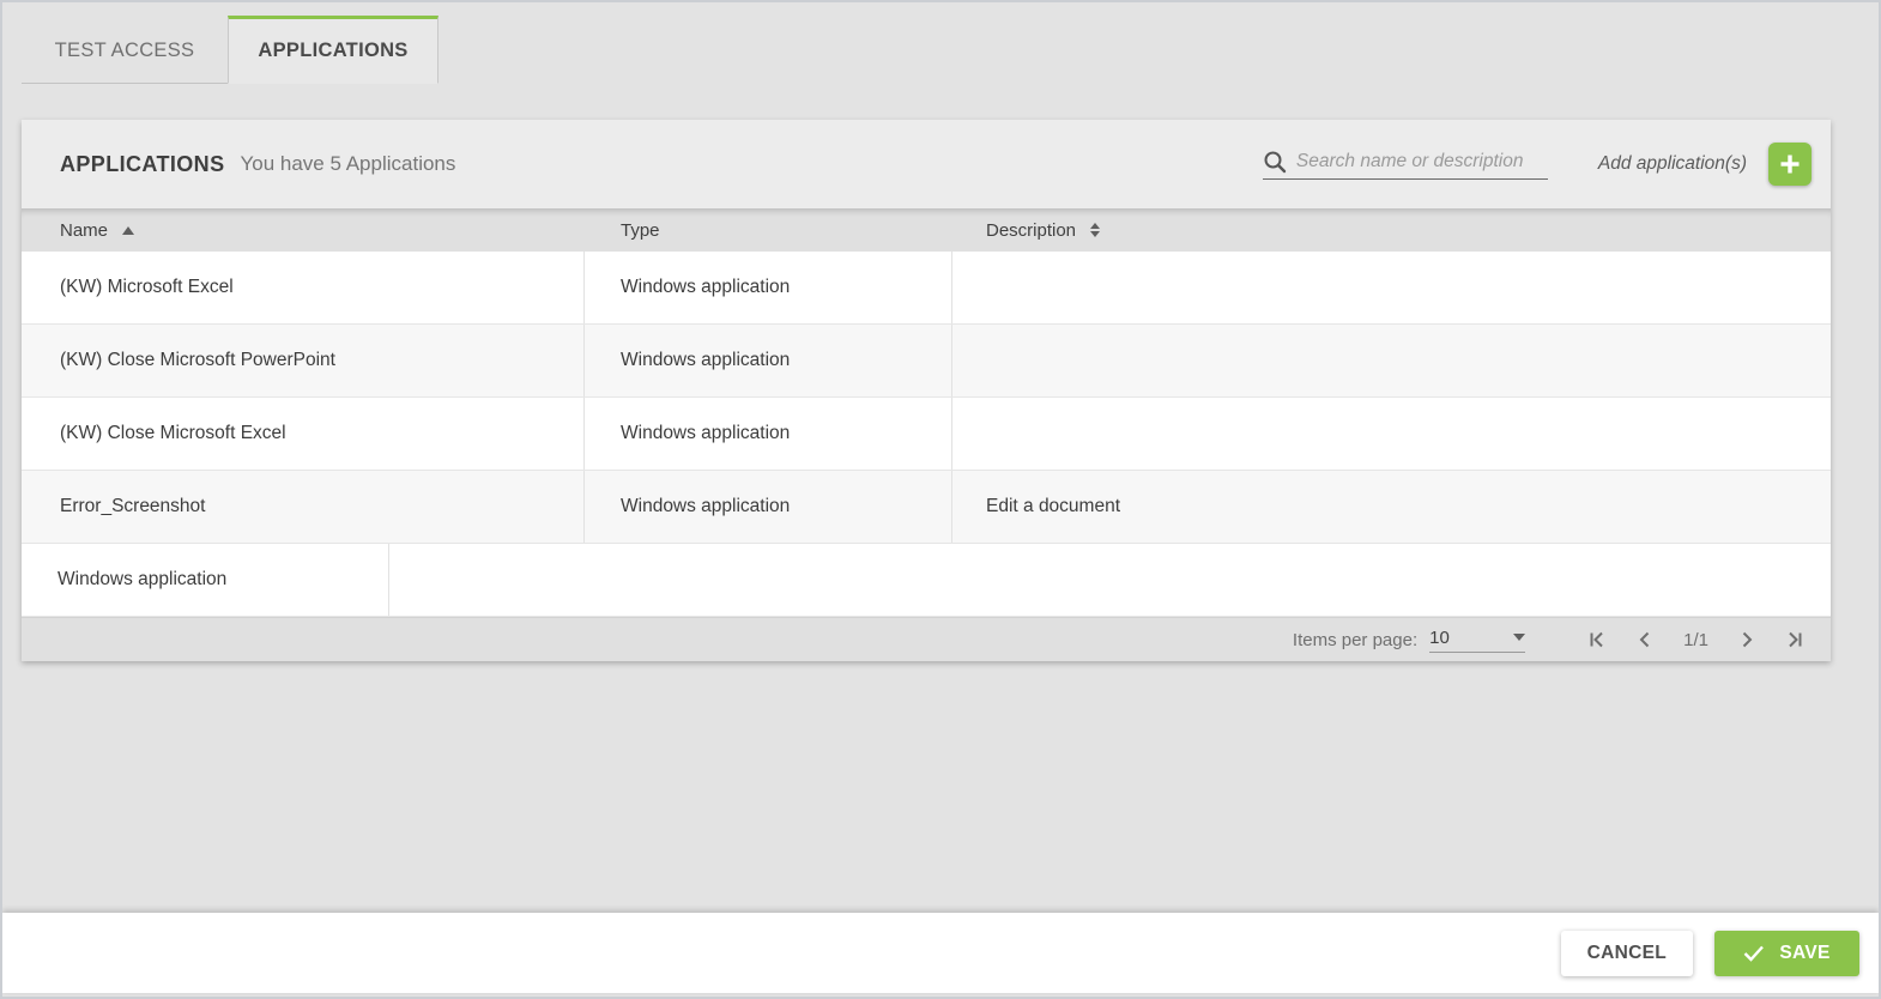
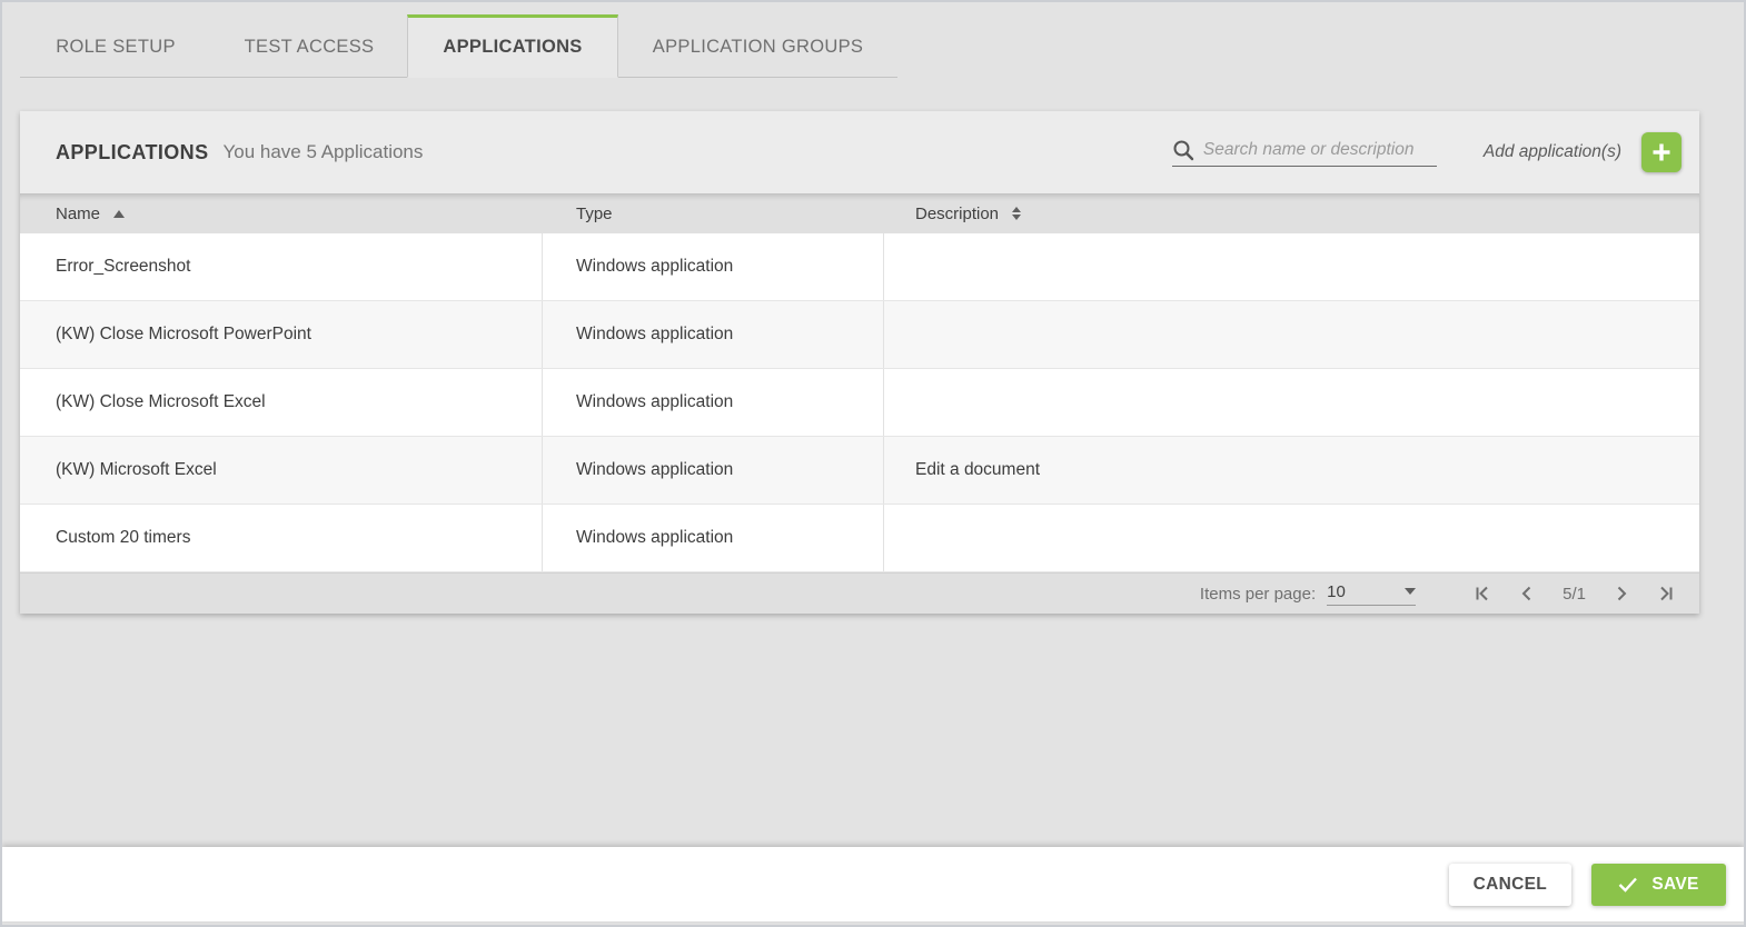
+ ROLE SETUP
  TEST ACCESS
  APPLICATIONS
+ APPLICATION GROUPS
  APPLICATIONS
  You have 5 Applications
  Search name or description
  Add application(s)
  Name
  Type
  Description
- (KW) Microsoft Excel
+ Error_Screenshot
  Windows application
  (KW) Close Microsoft PowerPoint
  Windows application
  (KW) Close Microsoft Excel
  Windows application
- Error_Screenshot
+ (KW) Microsoft Excel
  Windows application
  Edit a document
+ Custom 20 timers
  Windows application
  Items per page:
  10
- 1/1
+ 5/1
  CANCEL
  SAVE
